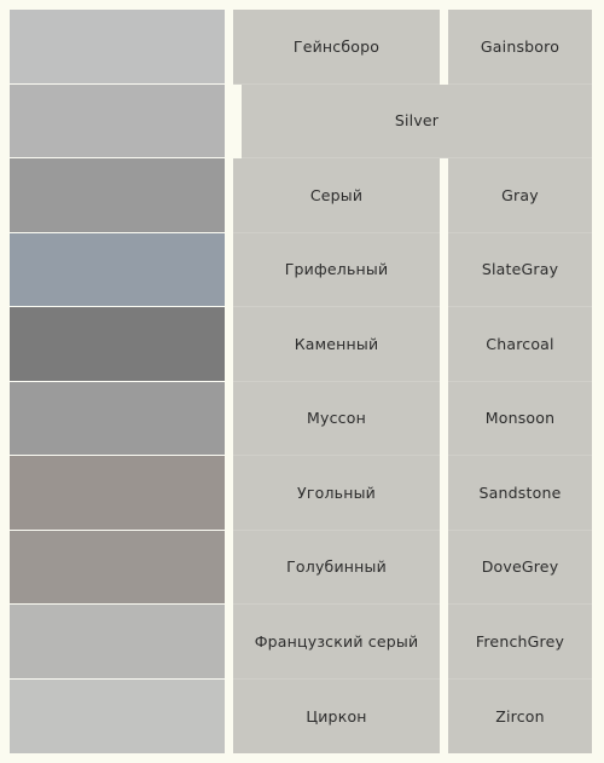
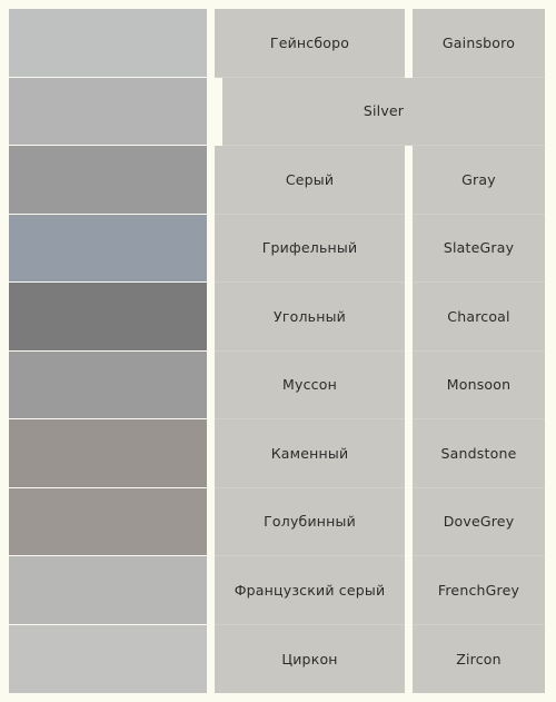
  Гейнсборо
  Gainsboro
  Silver
  Серый
  Gray
  Грифельный
  SlateGray
- Каменный
+ Угольный
  Charcoal
  Муссон
  Monsoon
- Угольный
+ Каменный
  Sandstone
  Голубинный
  DoveGrey
  Французский серый
  FrenchGrey
  Циркон
  Zircon
